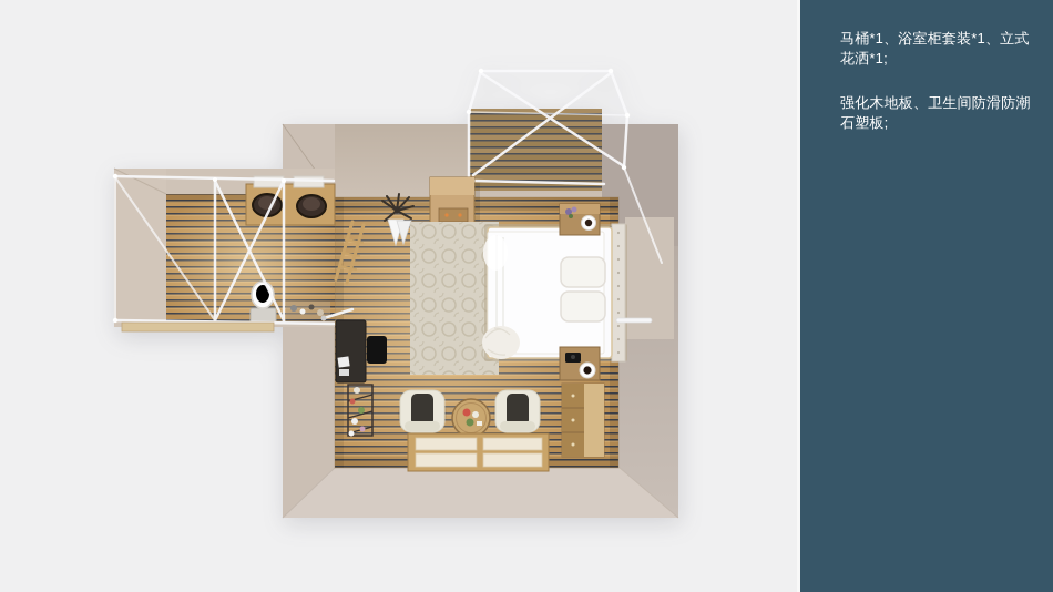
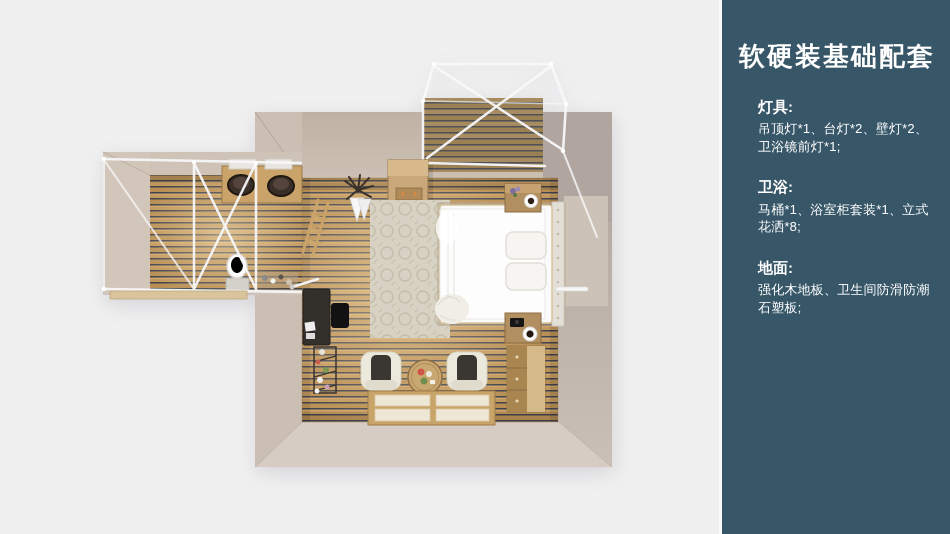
+ 软硬装基础配套
+ 灯具:
+ 吊顶灯*1、台灯*2、壁灯*2、卫浴镜前灯*1;
+ 卫浴:
- 马桶*1、浴室柜套装*1、立式花洒*1;
+ 马桶*1、浴室柜套装*1、立式花洒*8;
+ 地面:
  强化木地板、卫生间防滑防潮石塑板;
